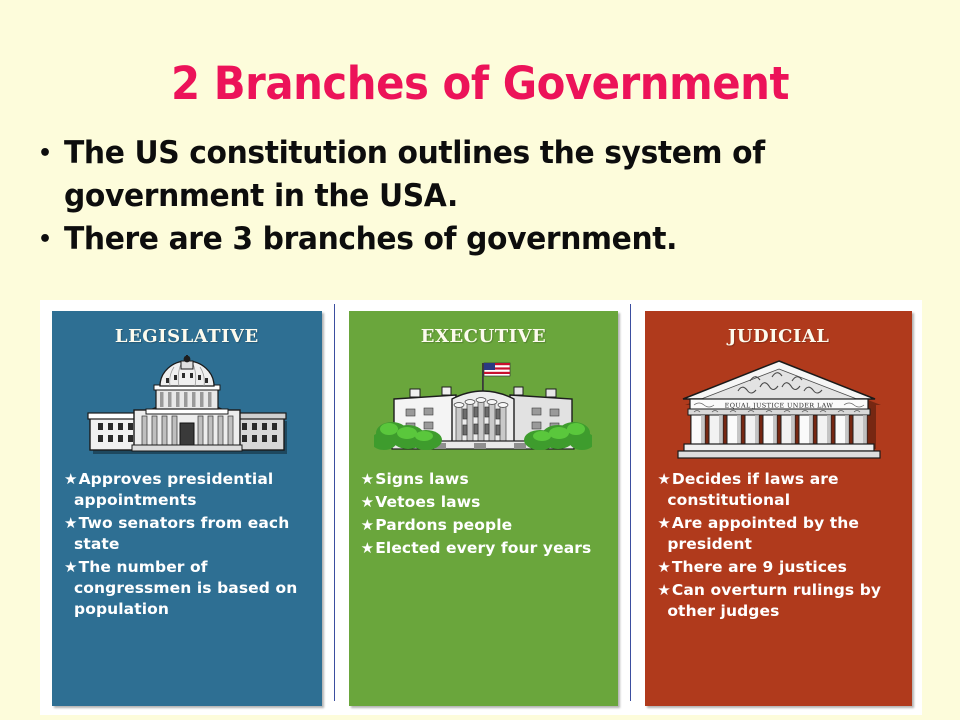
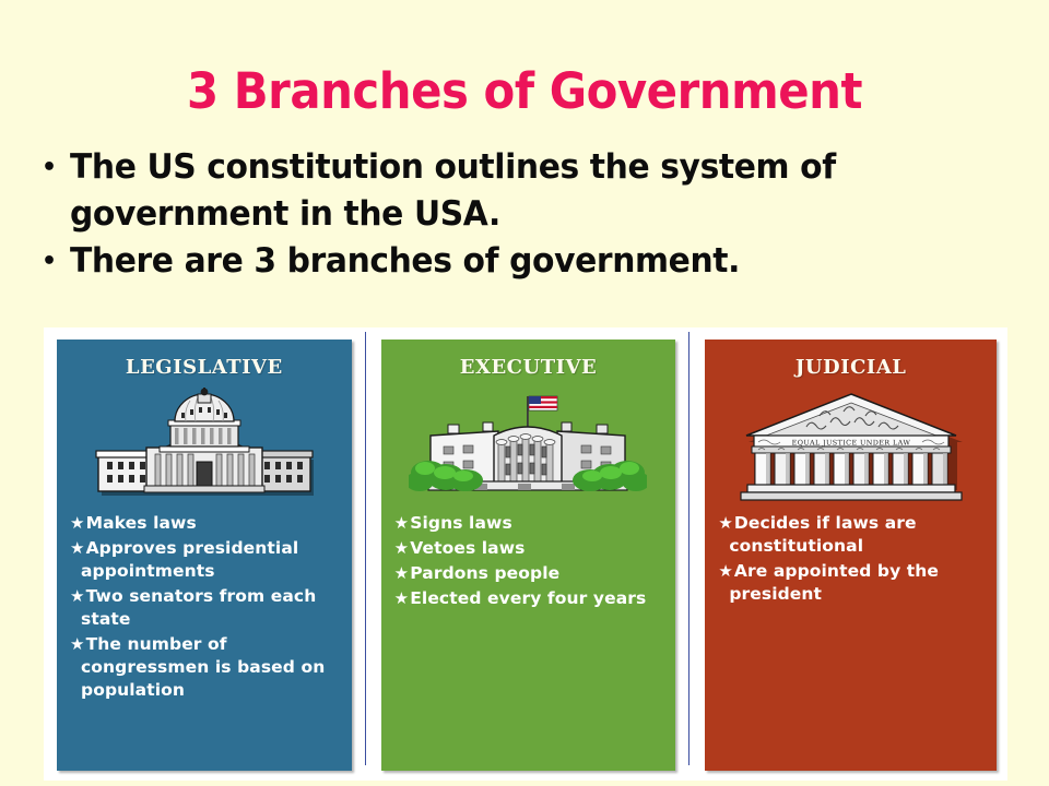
- 2 Branches of Government
+ 3 Branches of Government
  •
  The US constitution outlines the system of government in the USA.
  •
  There are 3 branches of government.
  legislative
+ ★Makes laws
  ★Approves presidential appointments
  ★Two senators from each state
  ★The number of congressmen is based on population
  executive
  ★Signs laws
  ★Vetoes laws
  ★Pardons people
  ★Elected every four years
  judicial
  EQUAL JUSTICE UNDER LAW
  ★Decides if laws are constitutional
  ★Are appointed by the president
- ★There are 9 justices
- ★Can overturn rulings by other judges
